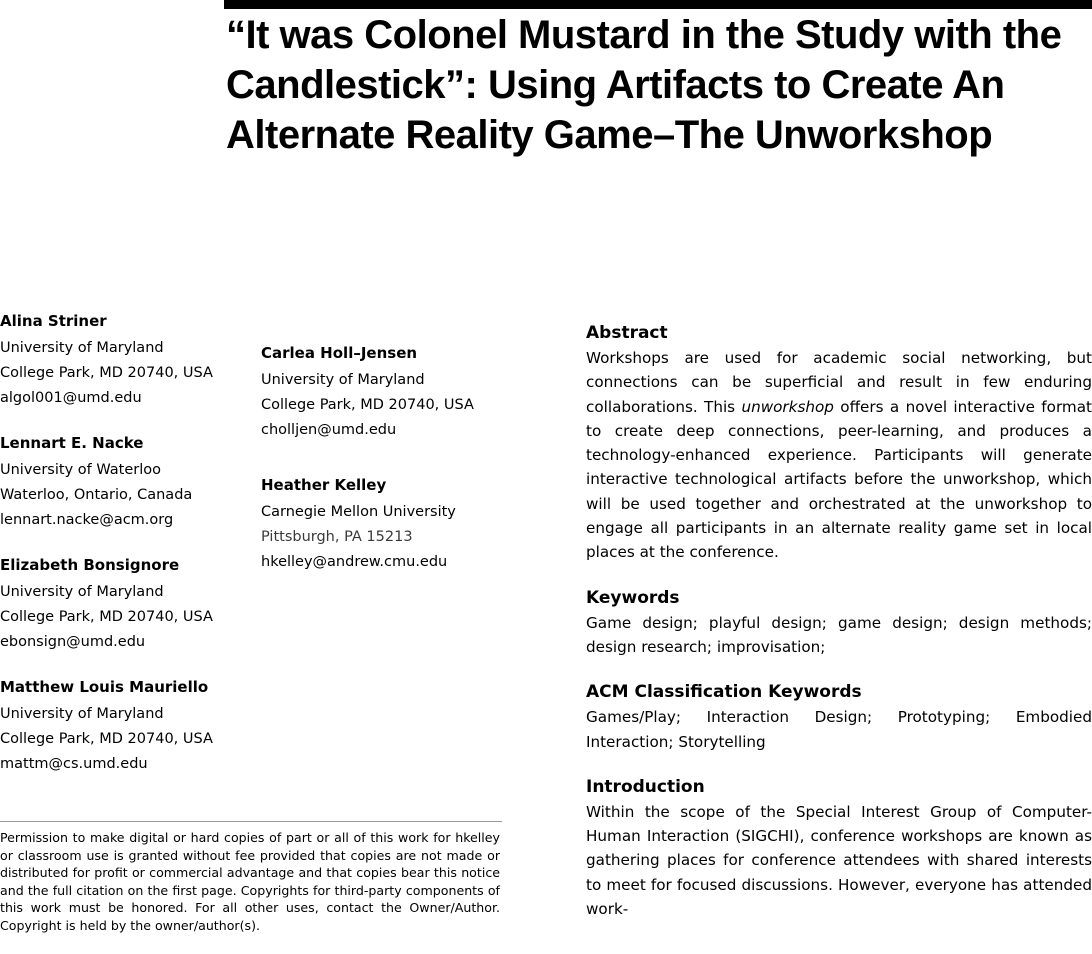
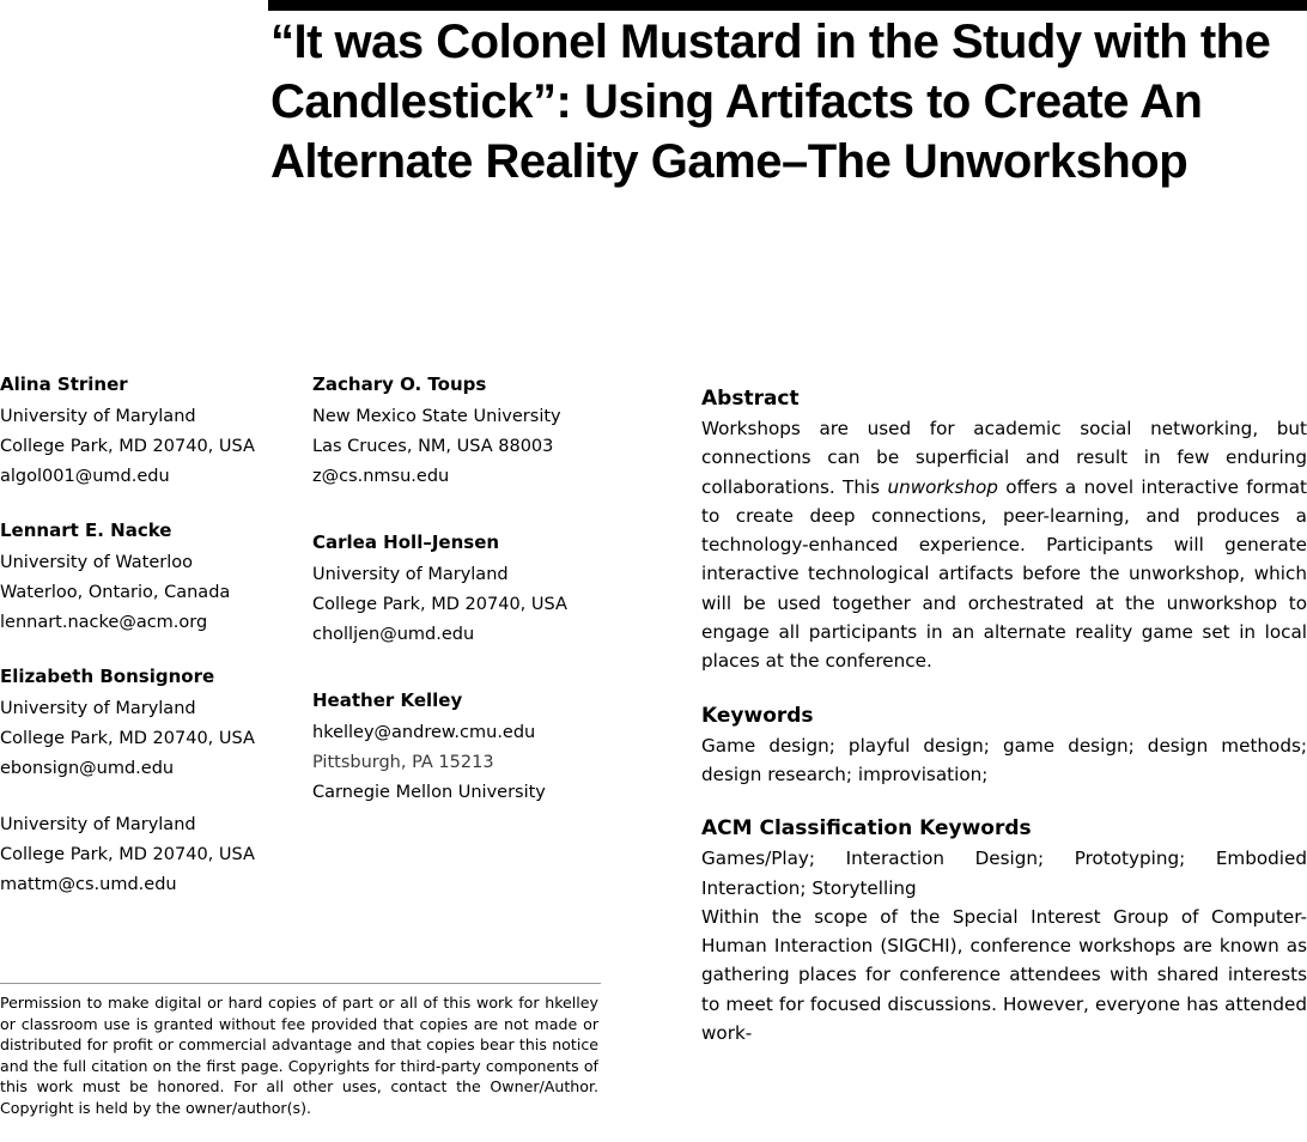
  “It was Colonel Mustard in the Study with the Candlestick”: Using Artifacts to Create An Alternate Reality Game–The Unworkshop
  Alina Striner
  University of Maryland
  College Park, MD 20740, USA
  algol001@umd.edu
  Lennart E. Nacke
  University of Waterloo
  Waterloo, Ontario, Canada
  lennart.nacke@acm.org
  Elizabeth Bonsignore
  University of Maryland
  College Park, MD 20740, USA
  ebonsign@umd.edu
- Matthew Louis Mauriello
  University of Maryland
  College Park, MD 20740, USA
  mattm@cs.umd.edu
+ Zachary O. Toups
+ New Mexico State University
+ Las Cruces, NM, USA 88003
+ z@cs.nmsu.edu
  Carlea Holl–Jensen
  University of Maryland
  College Park, MD 20740, USA
  cholljen@umd.edu
  Heather Kelley
- Carnegie Mellon University
+ hkelley@andrew.cmu.edu
  Pittsburgh, PA 15213
- hkelley@andrew.cmu.edu
+ Carnegie Mellon University
  Permission to make digital or hard copies of part or all of this work for hkelley or classroom use is granted without fee provided that copies are not made or distributed for profit or commercial advantage and that copies bear this notice and the full citation on the first page. Copyrights for third-party components of this work must be honored. For all other uses, contact the Owner/Author. Copyright is held by the owner/author(s).
  Abstract
  Workshops are used for academic social networking, but connections can be superficial and result in few enduring collaborations. This unworkshop offers a novel interactive format to create deep connections, peer-learning, and produces a technology-enhanced experience. Participants will generate interactive technological artifacts before the unworkshop, which will be used together and orchestrated at the unworkshop to engage all participants in an alternate reality game set in local places at the conference.
  Keywords
  Game design; playful design; game design; design methods; design research; improvisation;
  ACM Classification Keywords
  Games/Play; Interaction Design; Prototyping; Embodied Interaction; Storytelling
- Introduction
  Within the scope of the Special Interest Group of Computer-Human Interaction (SIGCHI), conference workshops are known as gathering places for conference attendees with shared interests to meet for focused discussions. However, everyone has attended work-
